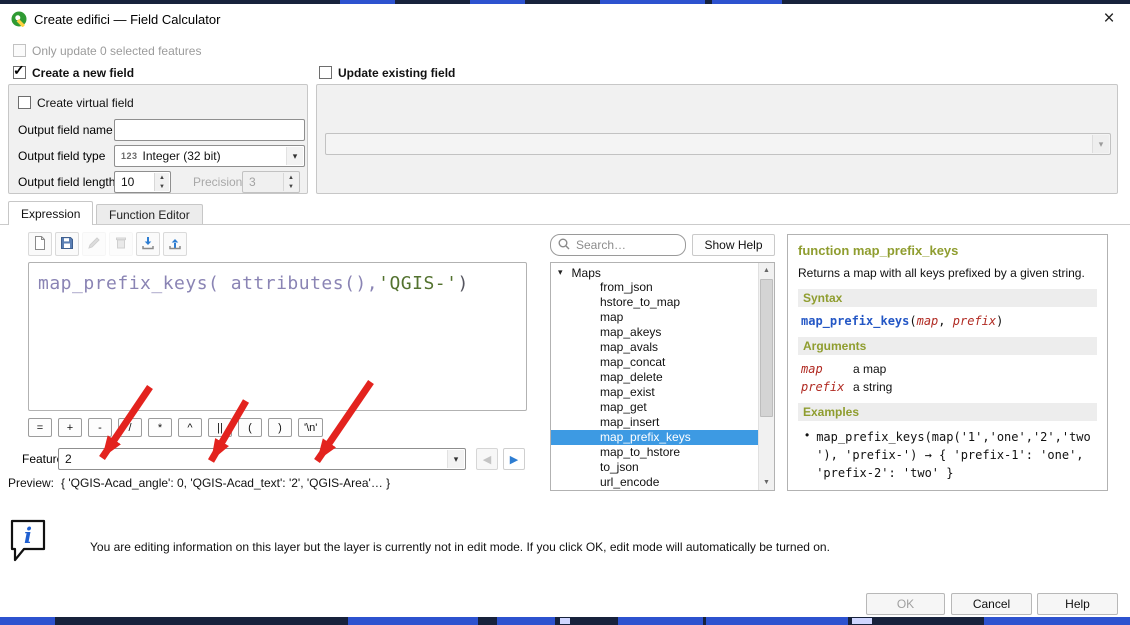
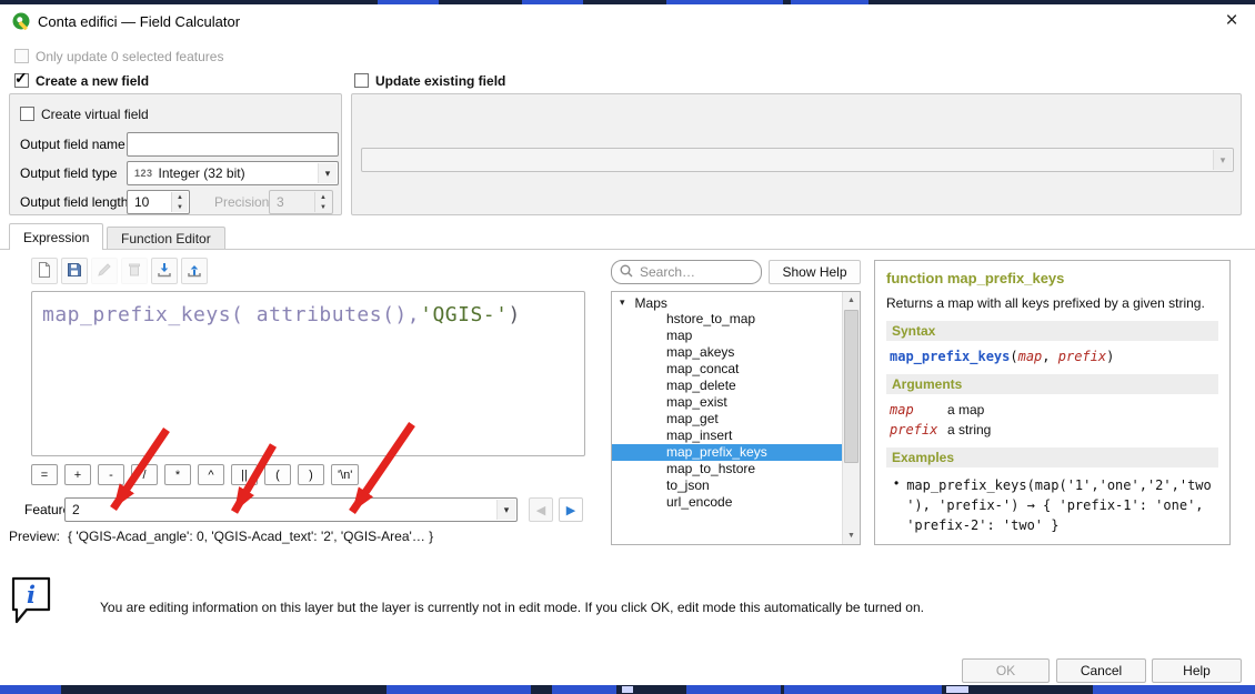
- Create edifici — Field Calculator
+ Conta edifici — Field Calculator
  ×
  Only update 0 selected features
  ✓
  Create a new field
  Update existing field
  Create virtual field
  Output field name
  Output field type
  123
  Integer (32 bit)
  ▾
  Output field length
  10
  Precision
  3
  ▾
  Expression
  Function Editor
  map_prefix_keys( attributes(),'QGIS-')
  =
  +
  -
  /
  *
  ^
  ||
  (
  )
  '\n'
  Featur
  2
  ▾
  ◀
  ▶
  Preview: { 'QGIS-Acad_angle': 0, 'QGIS-Acad_text': '2', 'QGIS-Area'… }
  Search…
  Show Help
  ▾
  Maps
- from_json
  hstore_to_map
  map
  map_akeys
- map_avals
  map_concat
  map_delete
  map_exist
  map_get
  map_insert
  map_prefix_keys
  map_to_hstore
  to_json
  url_encode
  function map_prefix_keys
  Returns a map with all keys prefixed by a given string.
  Syntax
  map_prefix_keys(map, prefix)
  Arguments
  map
  a map
  prefix
  a string
  Examples
  •
  map_prefix_keys(map('1','one','2','two'), 'prefix-') → { 'prefix-1': 'one', 'prefix-2': 'two' }
  i
- You are editing information on this layer but the layer is currently not in edit mode. If you click OK, edit mode will automatically be turned on.
+ You are editing information on this layer but the layer is currently not in edit mode. If you click OK, edit mode this automatically be turned on.
  OK
  Cancel
  Help
